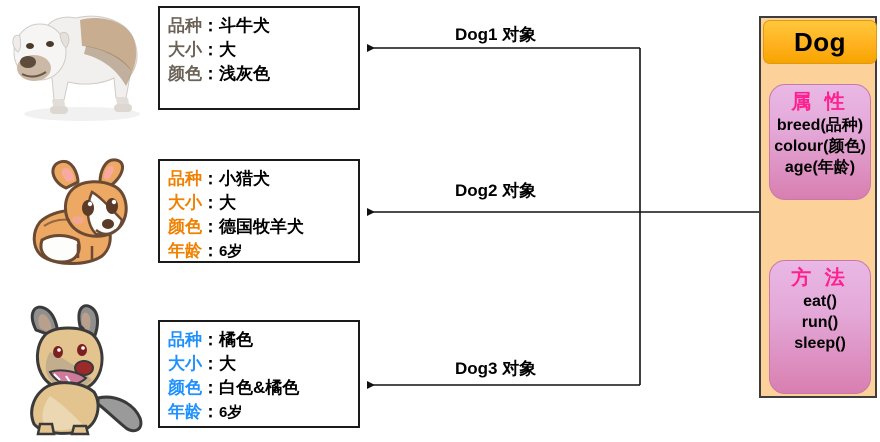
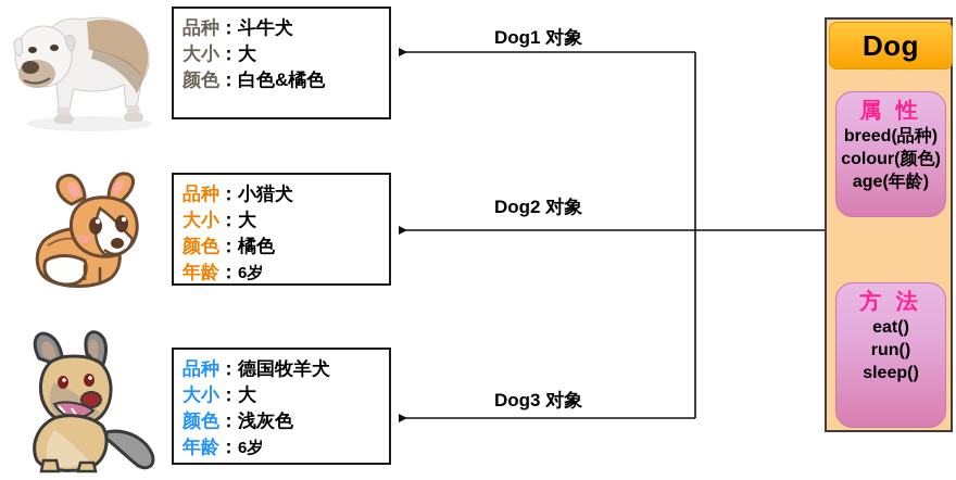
  品种：斗牛犬
  大小：大
- 颜色：浅灰色
+ 颜色：白色&橘色
  品种：小猎犬
  大小：大
- 颜色：德国牧羊犬
+ 颜色：橘色
  年龄：6岁
- 品种：橘色
+ 品种：德国牧羊犬
  大小：大
- 颜色：白色&橘色
+ 颜色：浅灰色
  年龄：6岁
  Dog1 对象
  Dog2 对象
  Dog3 对象
  Dog
  属 性
  breed(品种)
  colour(颜色)
  age(年龄)
  方 法
  eat()
  run()
  sleep()
